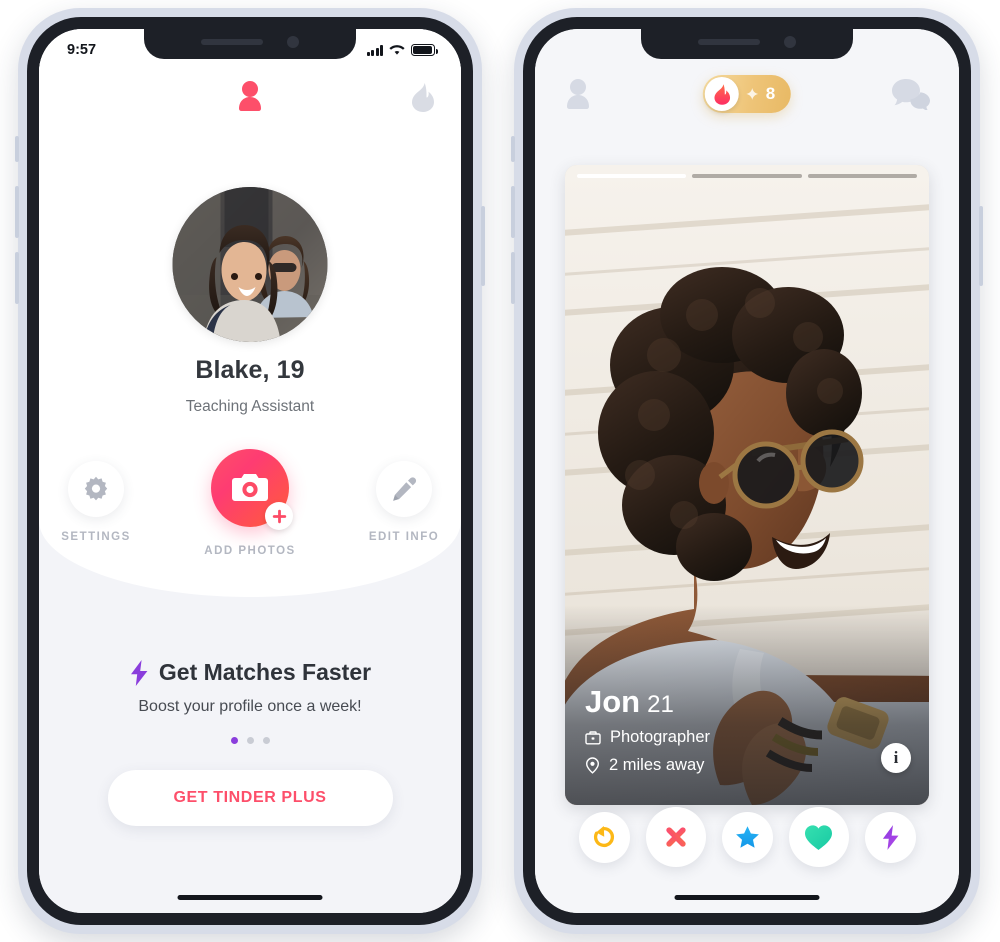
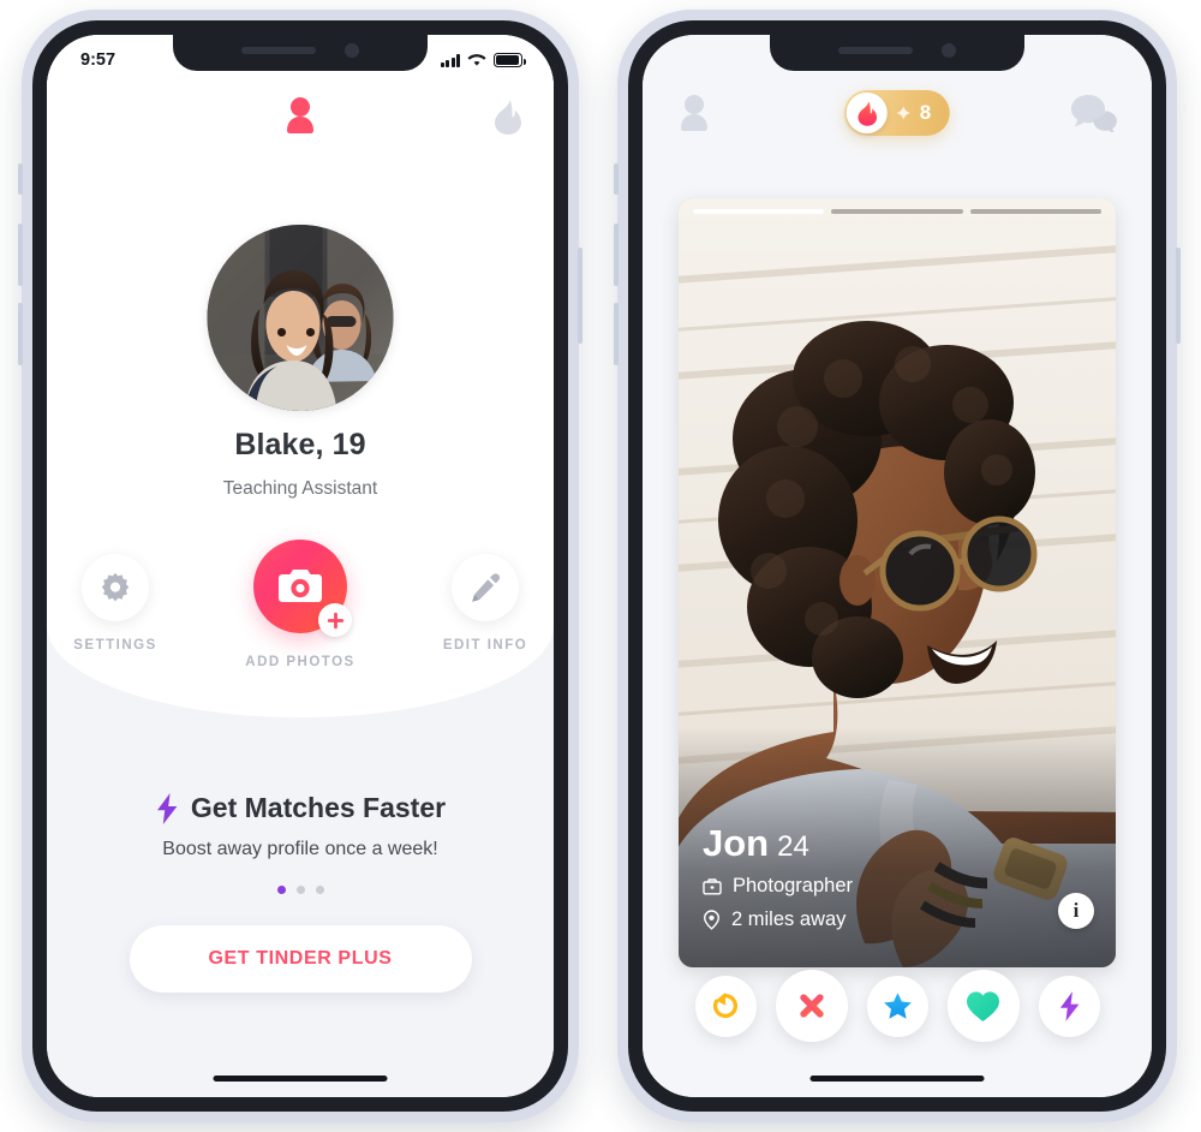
  9:57
  Blake, 19
  Teaching Assistant
  SETTINGS
  ADD PHOTOS
  EDIT INFO
  Get Matches Faster
- Boost your profile once a week!
+ Boost away profile once a week!
  GET TINDER PLUS
  8
- Jon 21
+ Jon 24
  Photographer
  2 miles away
  i
